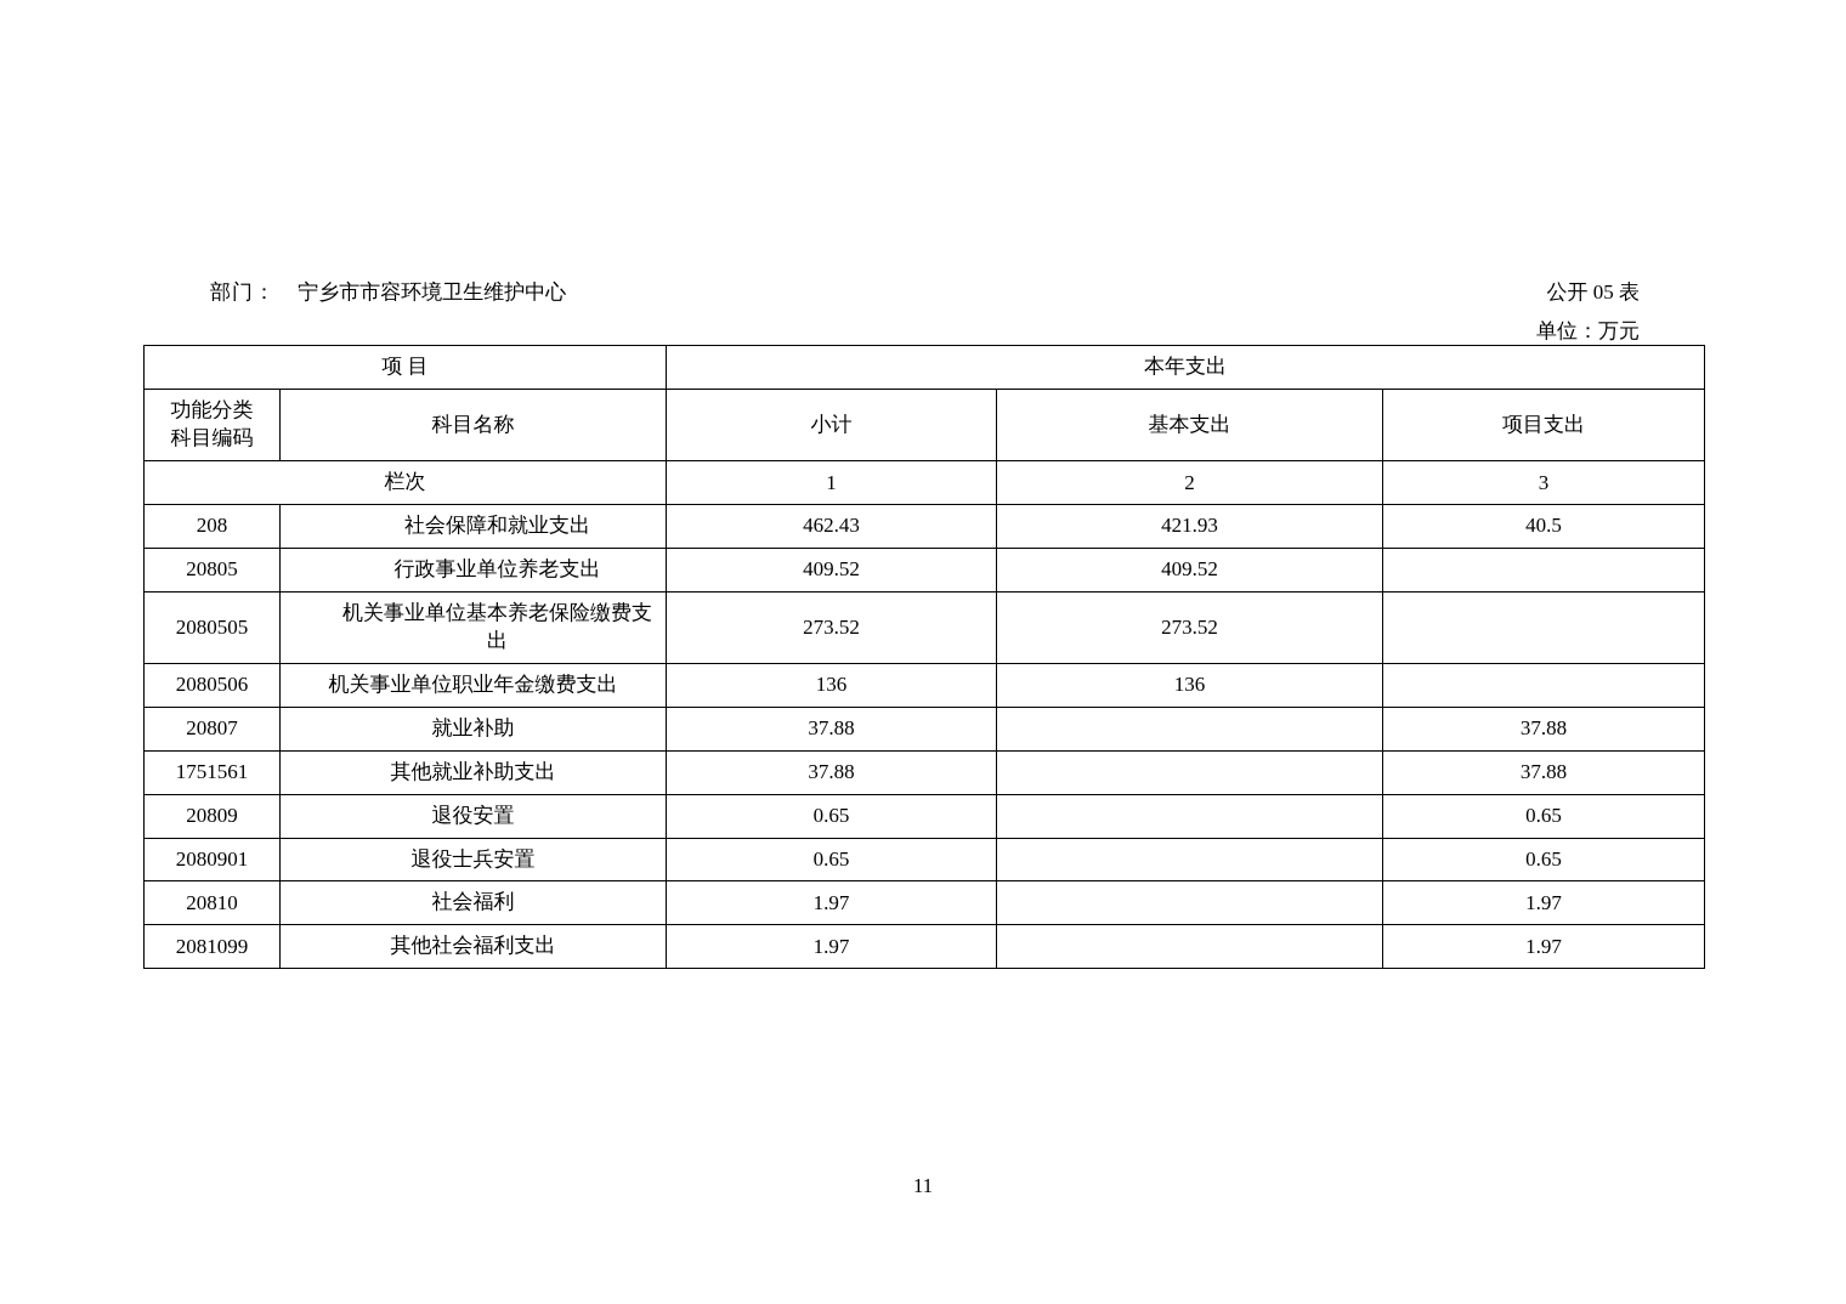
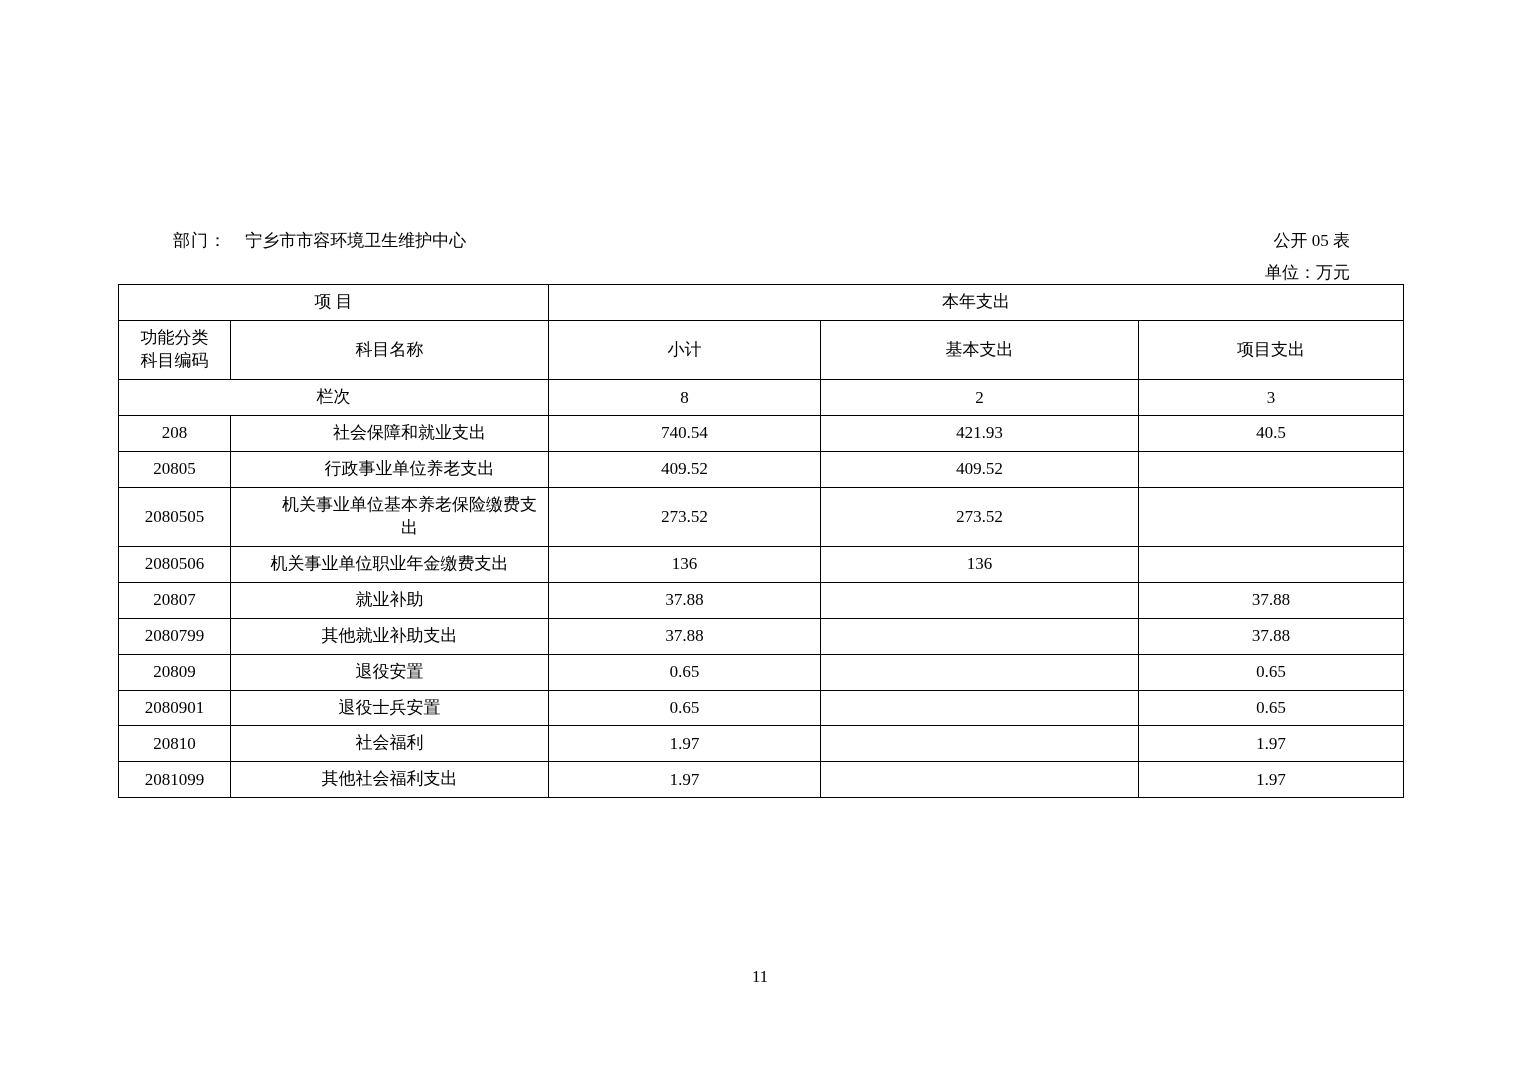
  部门： 宁乡市市容环境卫生维护中心
  公开 05 表
  单位：万元
  项 目	本年支出
  功能分类 科目编码	科目名称	小计	基本支出	项目支出
- 栏次	1	2	3
+ 栏次	8	2	3
- 208	社会保障和就业支出	462.43	421.93	40.5
+ 208	社会保障和就业支出	740.54	421.93	40.5
  20805	行政事业单位养老支出	409.52	409.52
  2080505	机关事业单位基本养老保险缴费支出	273.52	273.52
  2080506	机关事业单位职业年金缴费支出	136	136
  20807	就业补助	37.88		37.88
- 1751561	其他就业补助支出	37.88		37.88
+ 2080799	其他就业补助支出	37.88		37.88
  20809	退役安置	0.65		0.65
  2080901	退役士兵安置	0.65		0.65
  20810	社会福利	1.97		1.97
  2081099	其他社会福利支出	1.97		1.97
  11
